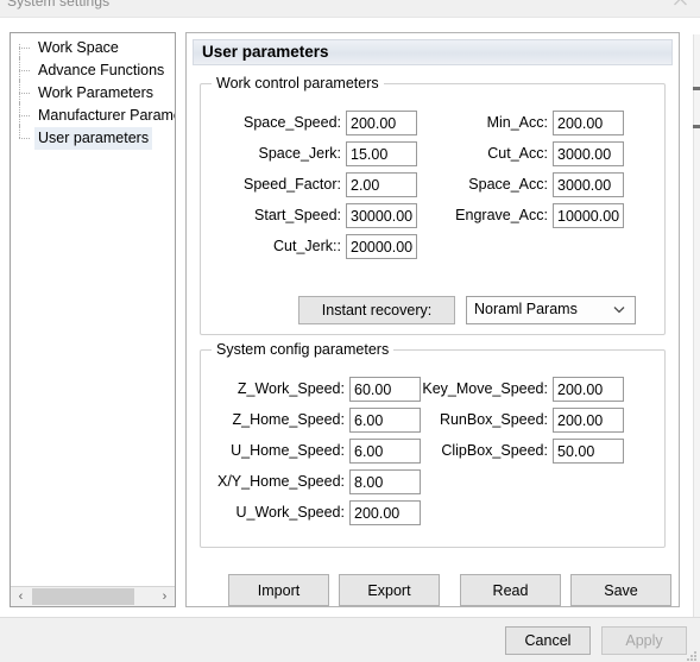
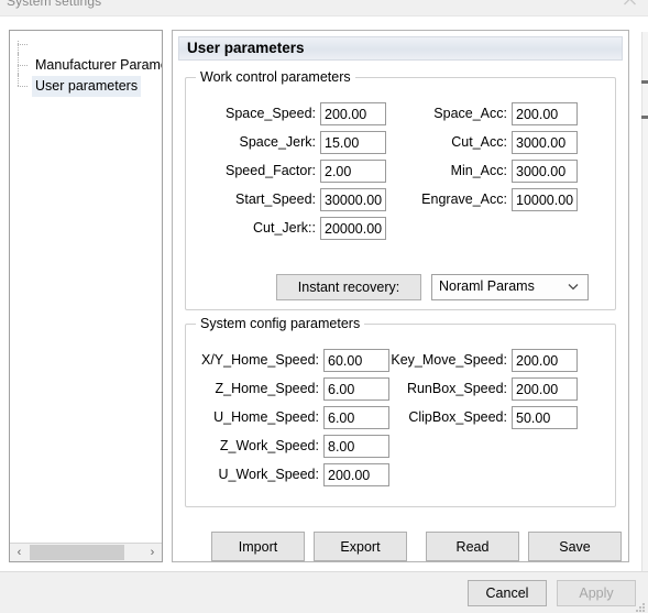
  System settings
- Work Space
- Advance Functions
- Work Parameters
  Manufacturer Param
  User parameters
  ‹
  ›
  User parameters
  Work control parameters
  Space_Speed:
  200.00
  Space_Jerk:
  15.00
  Speed_Factor:
  2.00
  Start_Speed:
  30000.00
  Cut_Jerk::
  20000.00
- Min_Acc:
+ Space_Acc:
  200.00
  Cut_Acc:
  3000.00
- Space_Acc:
+ Min_Acc:
  3000.00
  Engrave_Acc:
  10000.00
  Instant recovery:
  Noraml Params
  System config parameters
- Z_Work_Speed:
+ X/Y_Home_Speed:
  60.00
  Z_Home_Speed:
  6.00
  U_Home_Speed:
  6.00
- X/Y_Home_Speed:
+ Z_Work_Speed:
  8.00
  U_Work_Speed:
  200.00
  Key_Move_Speed:
  200.00
  RunBox_Speed:
  200.00
  ClipBox_Speed:
  50.00
  Import
  Export
  Read
  Save
  Cancel
  Apply
